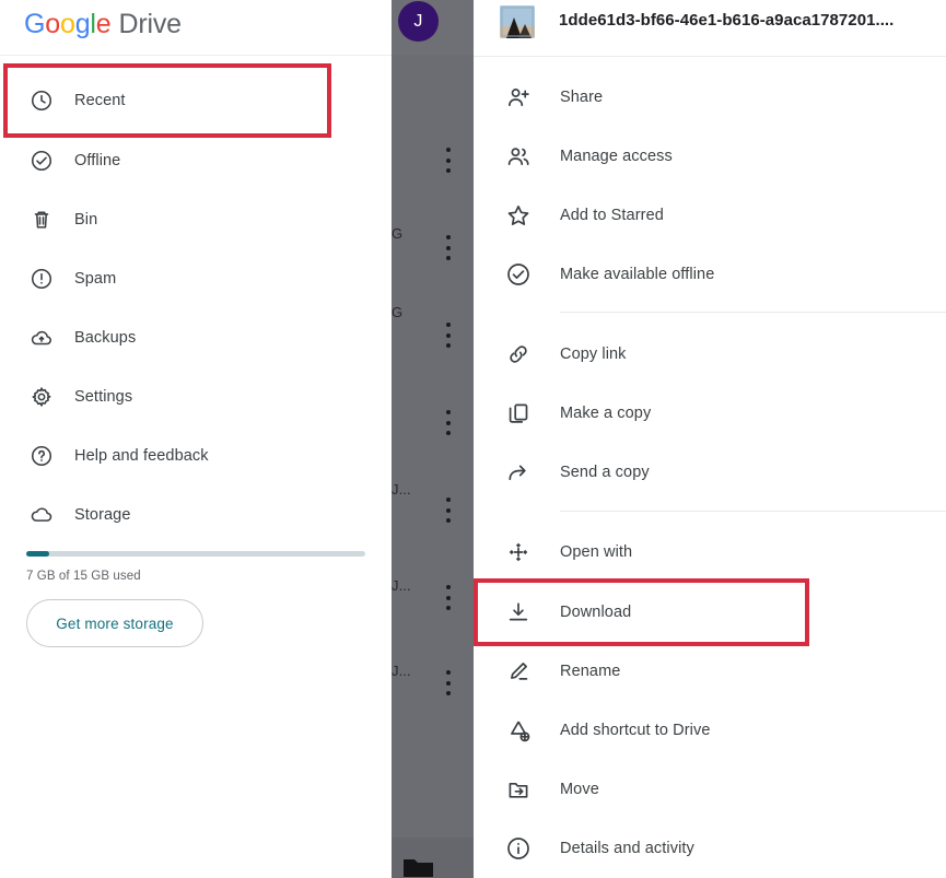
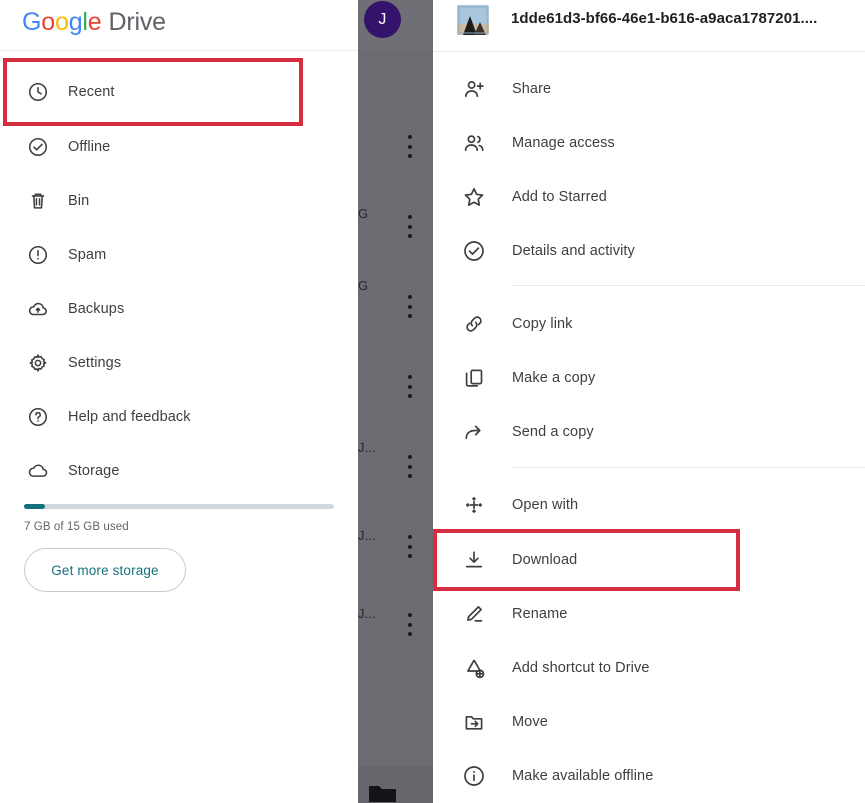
  Google
  Drive
  Recent
  Offline
  Bin
  Spam
  Backups
  Settings
  Help and feedback
  Storage
  7 GB of 15 GB used
  Get more storage
  J
  G
  G
  J...
  J...
  J...
  1dde61d3-bf66-46e1-b616-a9aca1787201....
  Share
  Manage access
  Add to Starred
- Make available offline
+ Details and activity
  Copy link
  Make a copy
  Send a copy
  Open with
  Download
  Rename
  Add shortcut to Drive
  Move
- Details and activity
+ Make available offline
